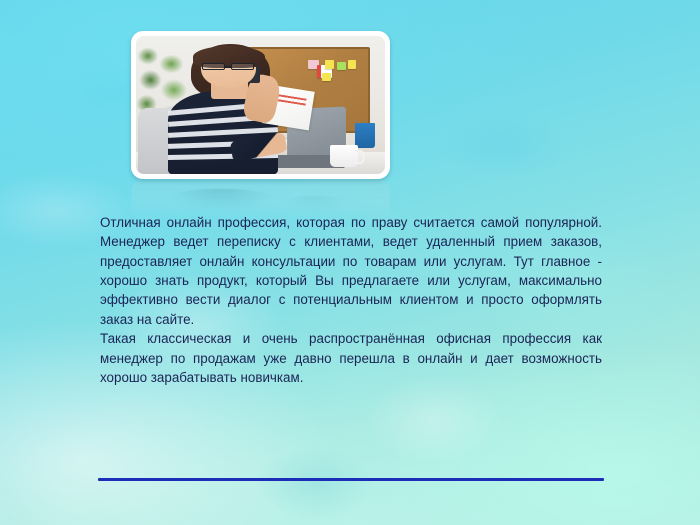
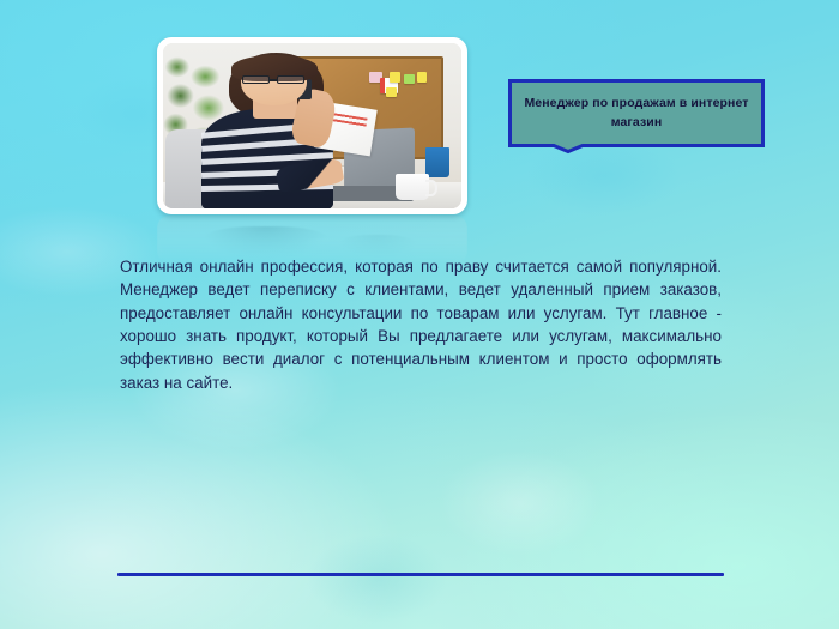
+ Менеджер по продажам в интернет магазин
  Отличная онлайн профессия, которая по праву считается самой популярной. Менеджер ведет переписку с клиентами, ведет удаленный прием заказов, предоставляет онлайн консультации по товарам или услугам. Тут главное - хорошо знать продукт, который Вы предлагаете или услугам, максимально эффективно вести диалог с потенциальным клиентом и просто оформлять заказ на сайте.
- Такая классическая и очень распространённая офисная профессия как менеджер по продажам уже давно перешла в онлайн и дает возможность хорошо зарабатывать новичкам.
